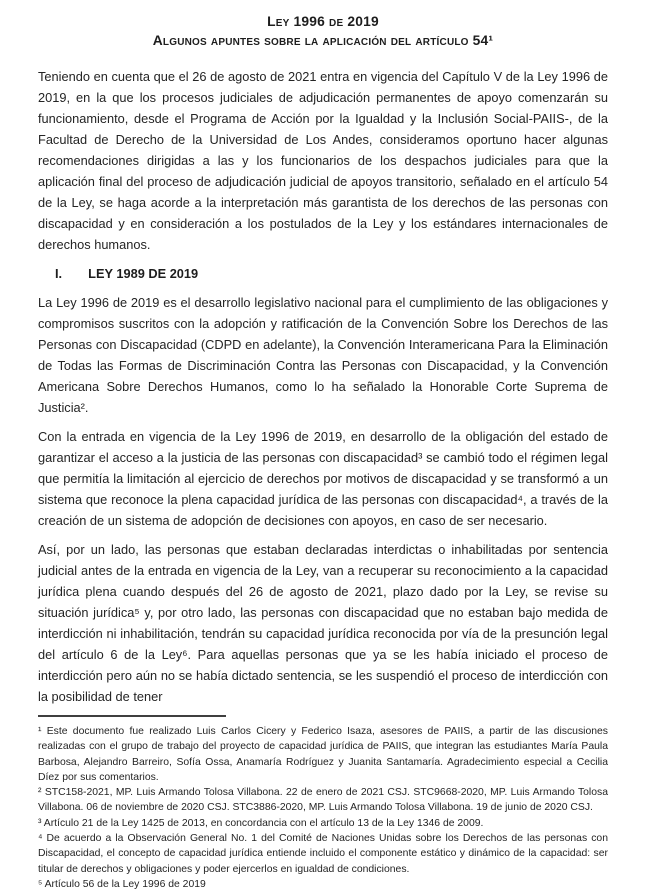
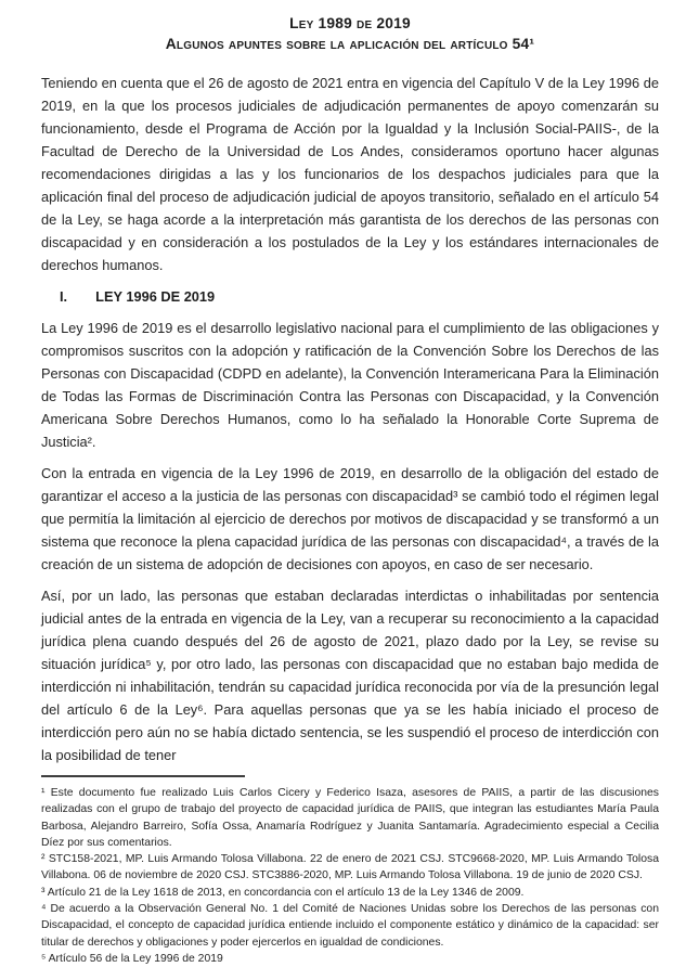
- Ley 1996 de 2019
+ Ley 1989 de 2019
  Algunos apuntes sobre la aplicación del artículo 54¹
  Teniendo en cuenta que el 26 de agosto de 2021 entra en vigencia del Capítulo V de la Ley 1996 de 2019, en la que los procesos judiciales de adjudicación permanentes de apoyo comenzarán su funcionamiento, desde el Programa de Acción por la Igualdad y la Inclusión Social-PAIIS-, de la Facultad de Derecho de la Universidad de Los Andes, consideramos oportuno hacer algunas recomendaciones dirigidas a las y los funcionarios de los despachos judiciales para que la aplicación final del proceso de adjudicación judicial de apoyos transitorio, señalado en el artículo 54 de la Ley, se haga acorde a la interpretación más garantista de los derechos de las personas con discapacidad y en consideración a los postulados de la Ley y los estándares internacionales de derechos humanos.
- I. LEY 1989 DE 2019
+ I. LEY 1996 DE 2019
  La Ley 1996 de 2019 es el desarrollo legislativo nacional para el cumplimiento de las obligaciones y compromisos suscritos con la adopción y ratificación de la Convención Sobre los Derechos de las Personas con Discapacidad (CDPD en adelante), la Convención Interamericana Para la Eliminación de Todas las Formas de Discriminación Contra las Personas con Discapacidad, y la Convención Americana Sobre Derechos Humanos, como lo ha señalado la Honorable Corte Suprema de Justicia².
  Con la entrada en vigencia de la Ley 1996 de 2019, en desarrollo de la obligación del estado de garantizar el acceso a la justicia de las personas con discapacidad³ se cambió todo el régimen legal que permitía la limitación al ejercicio de derechos por motivos de discapacidad y se transformó a un sistema que reconoce la plena capacidad jurídica de las personas con discapacidad⁴, a través de la creación de un sistema de adopción de decisiones con apoyos, en caso de ser necesario.
  Así, por un lado, las personas que estaban declaradas interdictas o inhabilitadas por sentencia judicial antes de la entrada en vigencia de la Ley, van a recuperar su reconocimiento a la capacidad jurídica plena cuando después del 26 de agosto de 2021, plazo dado por la Ley, se revise su situación jurídica⁵ y, por otro lado, las personas con discapacidad que no estaban bajo medida de interdicción ni inhabilitación, tendrán su capacidad jurídica reconocida por vía de la presunción legal del artículo 6 de la Ley⁶. Para aquellas personas que ya se les había iniciado el proceso de interdicción pero aún no se había dictado sentencia, se les suspendió el proceso de interdicción con la posibilidad de tener
  ¹ Este documento fue realizado Luis Carlos Cicery y Federico Isaza, asesores de PAIIS, a partir de las discusiones realizadas con el grupo de trabajo del proyecto de capacidad jurídica de PAIIS, que integran las estudiantes María Paula Barbosa, Alejandro Barreiro, Sofía Ossa, Anamaría Rodríguez y Juanita Santamaría. Agradecimiento especial a Cecilia Díez por sus comentarios.
  ² STC158-2021, MP. Luis Armando Tolosa Villabona. 22 de enero de 2021 CSJ. STC9668-2020, MP. Luis Armando Tolosa Villabona. 06 de noviembre de 2020 CSJ. STC3886-2020, MP. Luis Armando Tolosa Villabona. 19 de junio de 2020 CSJ.
- ³ Artículo 21 de la Ley 1425 de 2013, en concordancia con el artículo 13 de la Ley 1346 de 2009.
+ ³ Artículo 21 de la Ley 1618 de 2013, en concordancia con el artículo 13 de la Ley 1346 de 2009.
  ⁴ De acuerdo a la Observación General No. 1 del Comité de Naciones Unidas sobre los Derechos de las personas con Discapacidad, el concepto de capacidad jurídica entiende incluido el componente estático y dinámico de la capacidad: ser titular de derechos y obligaciones y poder ejercerlos en igualdad de condiciones.
  ⁵ Artículo 56 de la Ley 1996 de 2019
